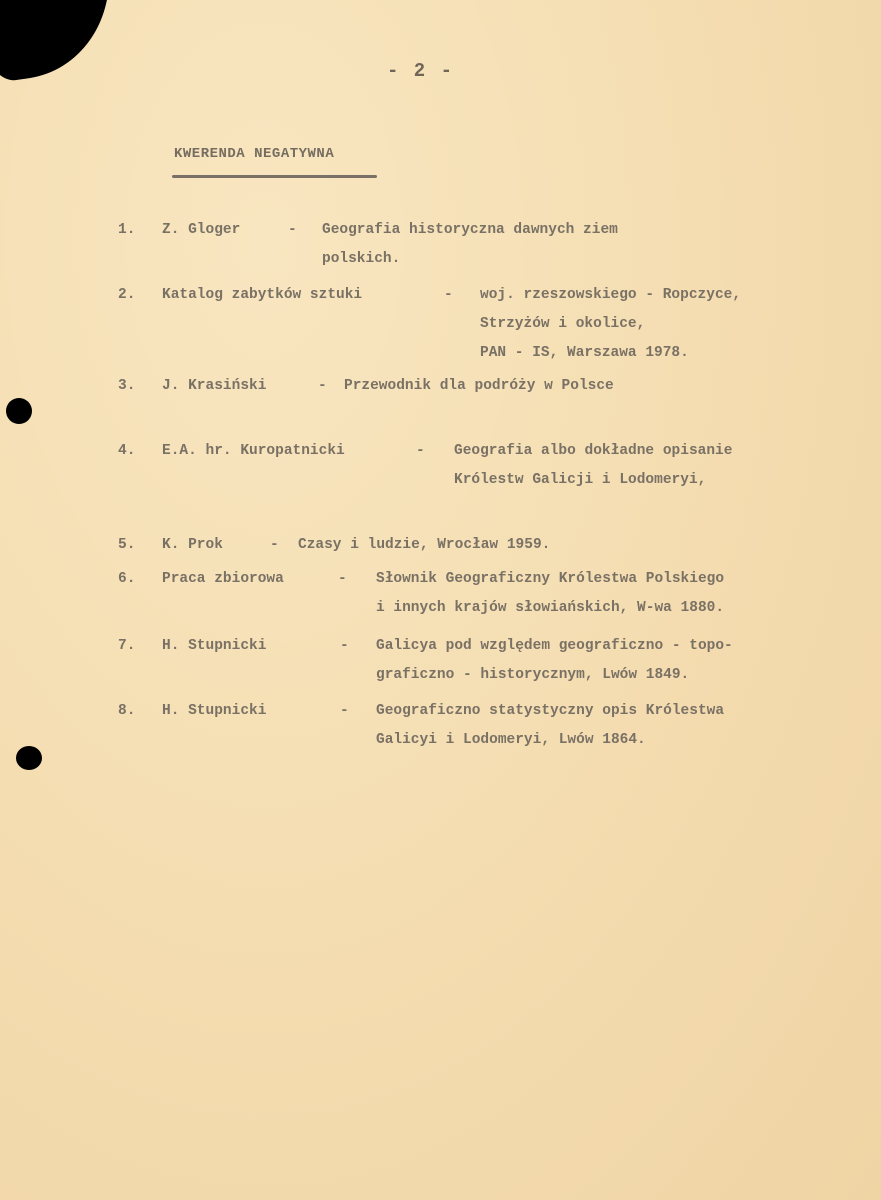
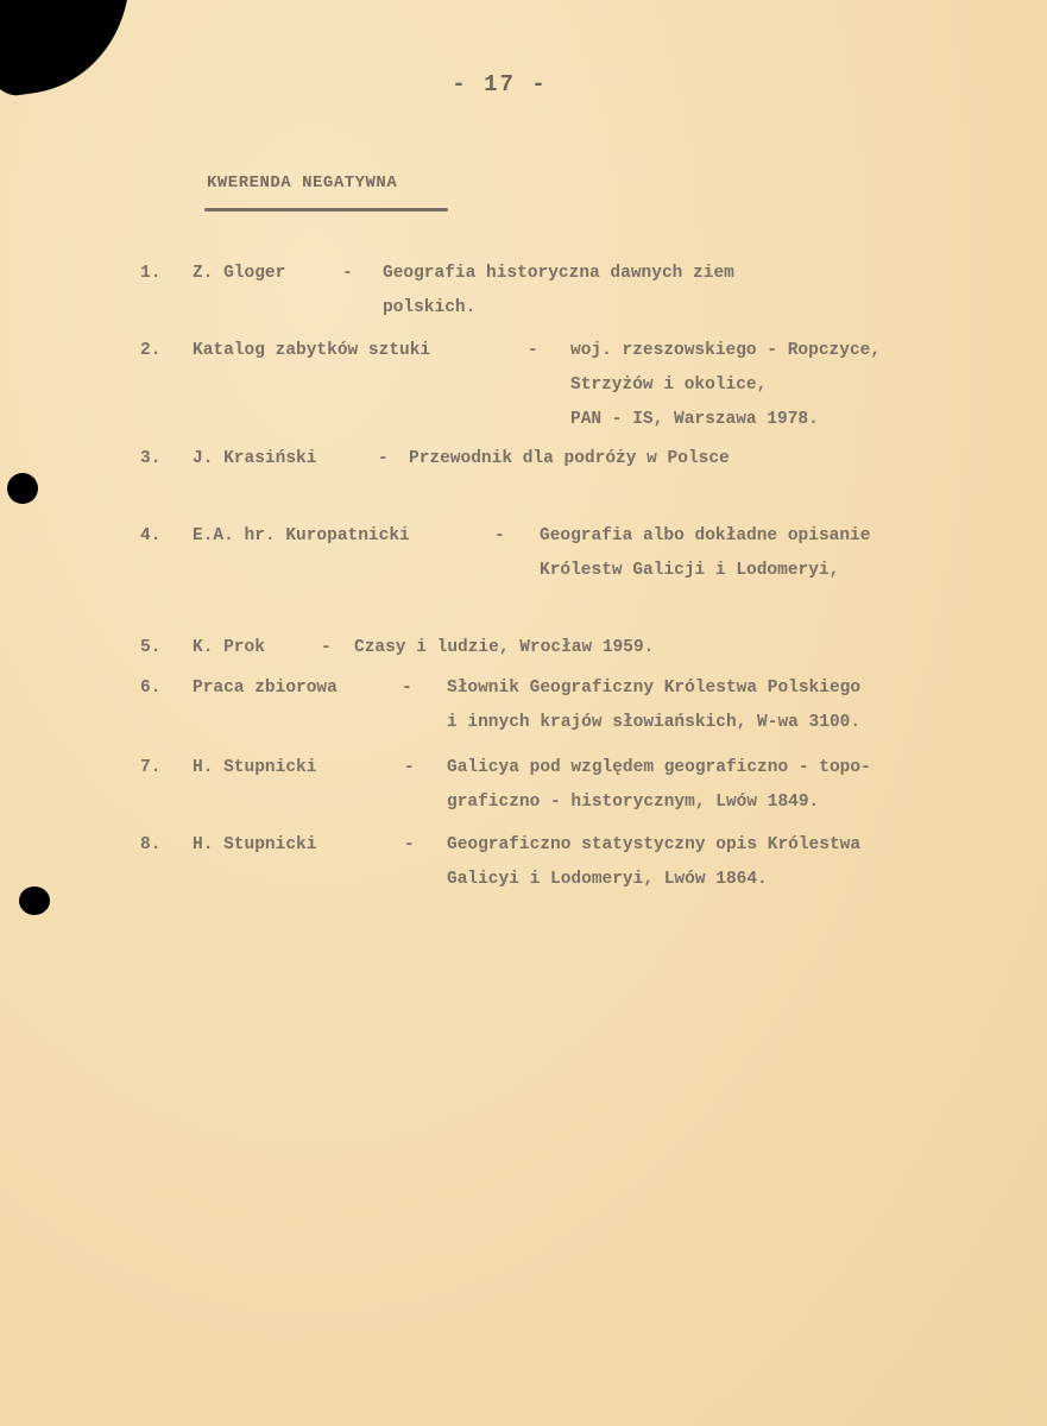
- - 2 -
+ - 17 -
  KWERENDA NEGATYWNA
  1.
  Z. Gloger
  -
  Geografia historyczna dawnych ziem
  polskich.
  2.
  Katalog zabytków sztuki
  -
  woj. rzeszowskiego - Ropczyce,
  Strzyżów i okolice,
  PAN - IS, Warszawa 1978.
  3.
  J. Krasiński
  -
  Przewodnik dla podróży w Polsce
  4.
  E.A. hr. Kuropatnicki
  -
  Geografia albo dokładne opisanie
  Królestw Galicji i Lodomeryi,
  5.
  K. Prok
  -
  Czasy i ludzie, Wrocław 1959.
  6.
  Praca zbiorowa
  -
  Słownik Geograficzny Królestwa Polskiego
- i innych krajów słowiańskich, W-wa 1880.
+ i innych krajów słowiańskich, W-wa 3100.
  7.
  H. Stupnicki
  -
  Galicya pod względem geograficzno - topo-
  graficzno - historycznym, Lwów 1849.
  8.
  H. Stupnicki
  -
  Geograficzno statystyczny opis Królestwa
  Galicyi i Lodomeryi, Lwów 1864.
